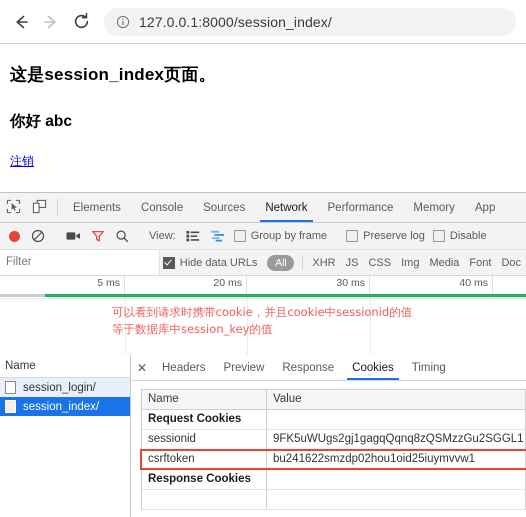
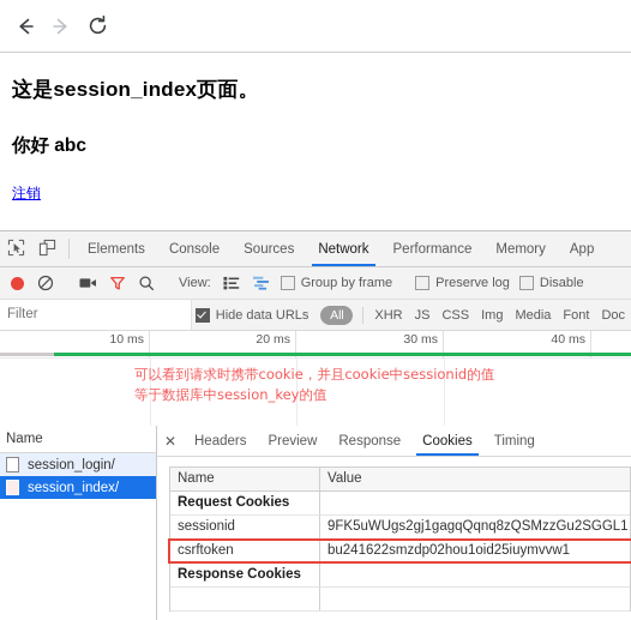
- 127.0.0.1:8000/session_index/
  这是session_index页面。
  你好 abc
  注销
  Elements
  Console
  Sources
  Network
  Performance
  Memory
  App
  View:
  Group by frame
  Preserve log
  Disable
  Filter
  Hide data URLs
  All
  XHR
  JS
  CSS
  Img
  Media
  Font
  Doc
- 5 ms
+ 10 ms
  20 ms
  30 ms
  40 ms
  可以看到请求时携带cookie，并且cookie中sessionid的值
  等于数据库中session_key的值
  Name
  session_login/
  session_index/
  ✕
  Headers
  Preview
  Response
  Cookies
  Timing
  Name
  Value
  Request Cookies
  sessionid
  9FK5uWUgs2gj1gagqQqnq8zQSMzzGu2SGGL1
  csrftoken
  bu241622smzdp02hou1oid25iuymvvw1
  Response Cookies
